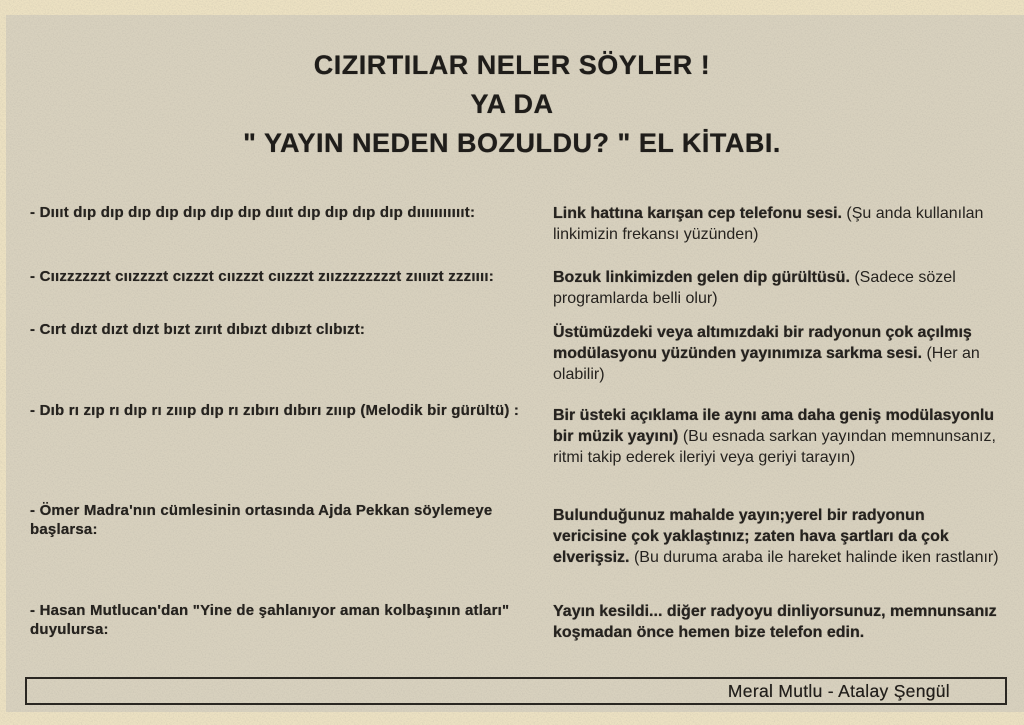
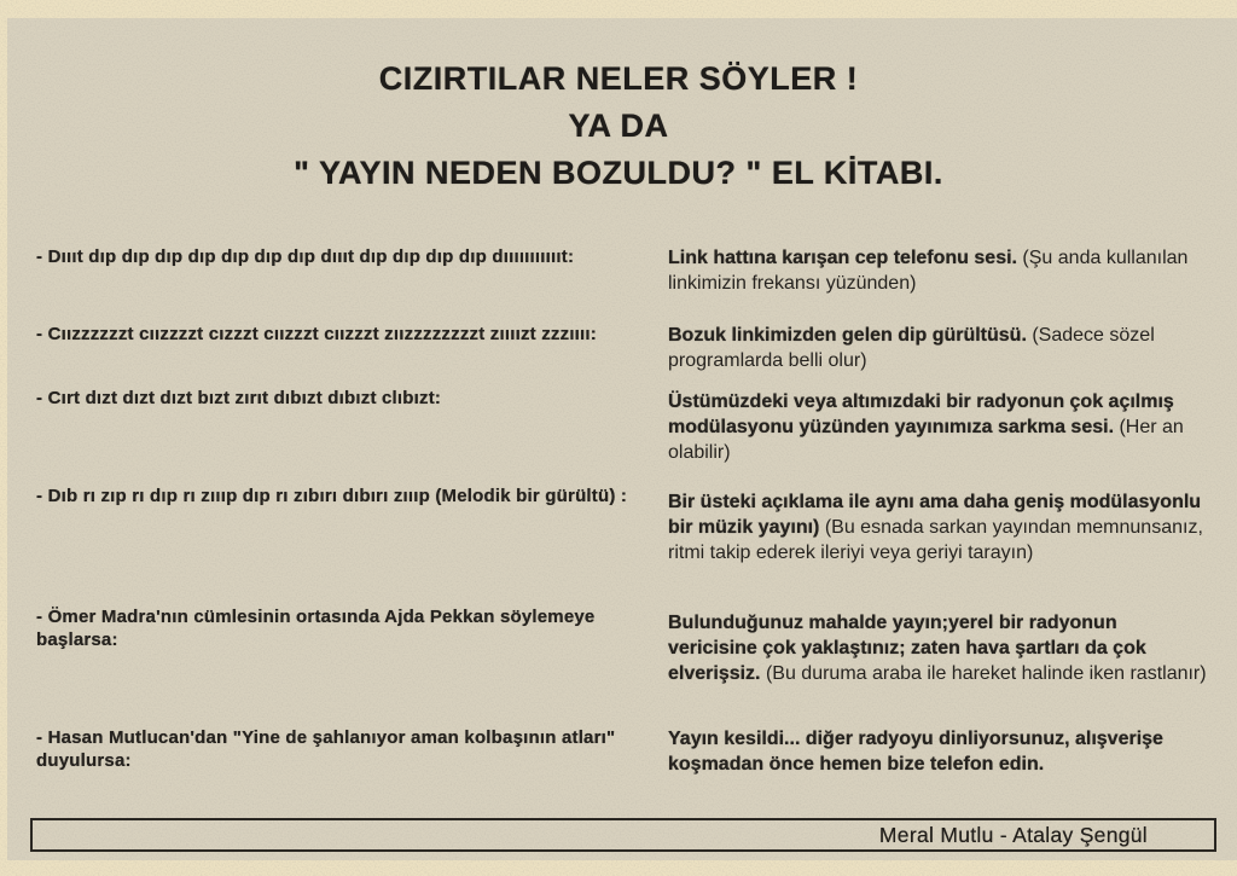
  CIZIRTILAR NELER SÖYLER !
  YA DA
  " YAYIN NEDEN BOZULDU? " EL KİTABI.
  - Dıııt dıp dıp dıp dıp dıp dıp dıp dıııt dıp dıp dıp dıp dıııııııııııt:
  Link hattına karışan cep telefonu sesi. (Şu anda kullanılan linkimizin frekansı yüzünden)
  - Cıızzzzzzt cıızzzzt cızzzt cıızzzt cıızzzt zıızzzzzzzzt zıııızt zzzıııı:
  Bozuk linkimizden gelen dip gürültüsü. (Sadece sözel programlarda belli olur)
  - Cırt dızt dızt dızt bızt zırıt dıbızt dıbızt clıbızt:
  Üstümüzdeki veya altımızdaki bir radyonun çok açılmış modülasyonu yüzünden yayınımıza sarkma sesi. (Her an olabilir)
  - Dıb rı zıp rı dıp rı zıııp dıp rı zıbırı dıbırı zıııp (Melodik bir gürültü) :
  Bir üsteki açıklama ile aynı ama daha geniş modülasyonlu bir müzik yayını) (Bu esnada sarkan yayından memnunsanız, ritmi takip ederek ileriyi veya geriyi tarayın)
  - Ömer Madra'nın cümlesinin ortasında Ajda Pekkan söylemeye başlarsa:
  Bulunduğunuz mahalde yayın;yerel bir radyonun vericisine çok yaklaştınız; zaten hava şartları da çok elverişsiz. (Bu duruma araba ile hareket halinde iken rastlanır)
  - Hasan Mutlucan'dan "Yine de şahlanıyor aman kolbaşının atları" duyulursa:
- Yayın kesildi... diğer radyoyu dinliyorsunuz, memnunsanız koşmadan önce hemen bize telefon edin.
+ Yayın kesildi... diğer radyoyu dinliyorsunuz, alışverişe koşmadan önce hemen bize telefon edin.
  Meral Mutlu - Atalay Şengül
